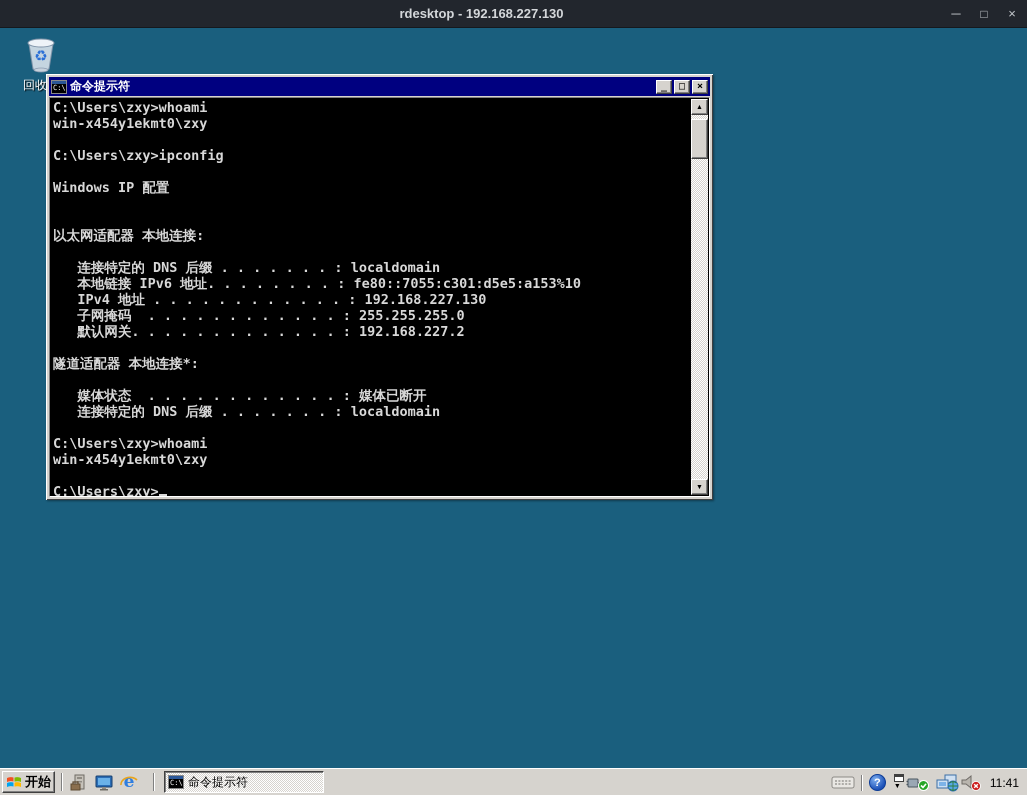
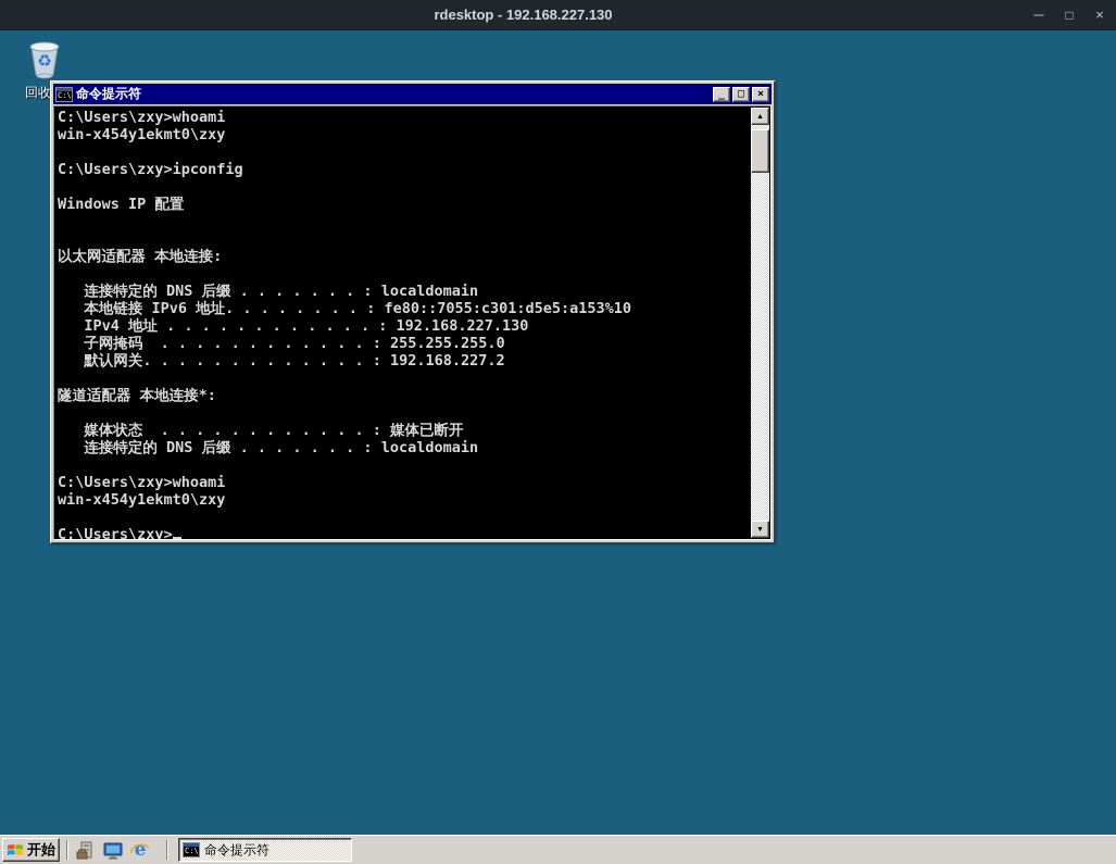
  rdesktop - 192.168.227.130
  ─
  □
  ×
  ♻
  命令提示符
  _
  □
  ×
  C:\Users\zxy>whoami
  win-x454y1ekmt0\zxy
  C:\Users\zxy>ipconfig
  Windows IP 配置
  以太网适配器 本地连接:
  连接特定的 DNS 后缀 . . . . . . . : localdomain
  本地链接 IPv6 地址. . . . . . . . : fe80::7055:c301:d5e5:a153%10
  IPv4 地址 . . . . . . . . . . . . : 192.168.227.130
  子网掩码 . . . . . . . . . . . . : 255.255.255.0
  默认网关. . . . . . . . . . . . . : 192.168.227.2
  隧道适配器 本地连接*:
  媒体状态 . . . . . . . . . . . . : 媒体已断开
  连接特定的 DNS 后缀 . . . . . . . : localdomain
  C:\Users\zxy>whoami
  win-x454y1ekmt0\zxy
  C:\Users\zxy>
  开始
  e
  命令提示符
- ?
- 11:41
